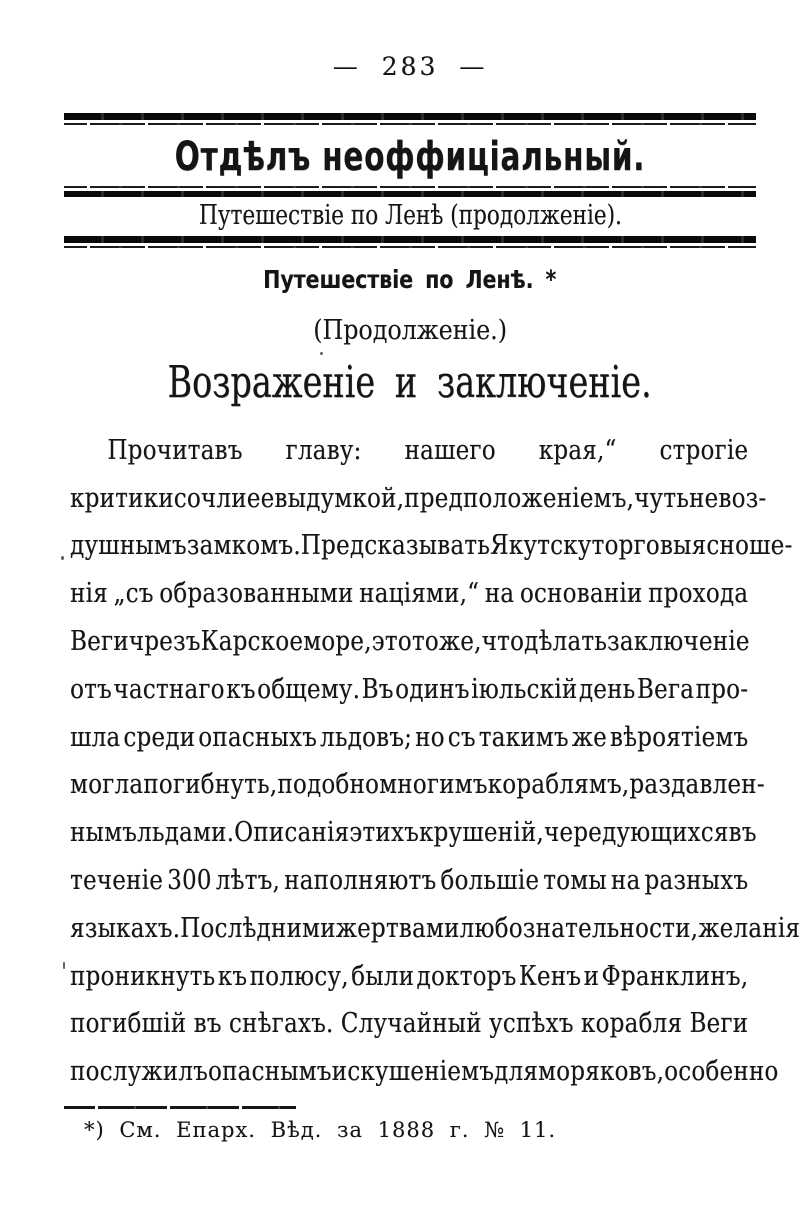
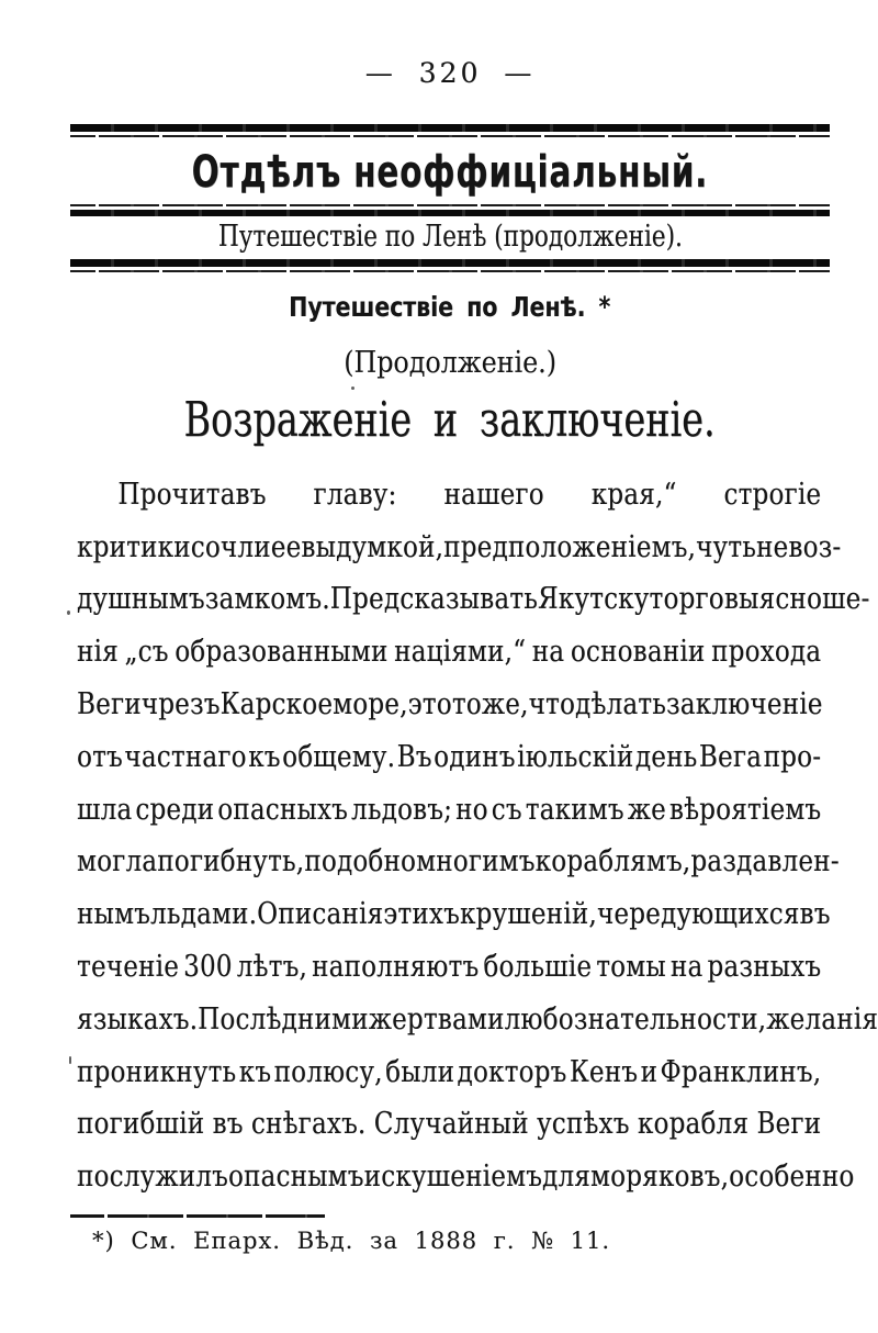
- — 283 —
+ — 320 —
  Отдѣлъ неоффиціальный.
  Путешествіе по Ленѣ (продолженіе).
  Путешествіе по Ленѣ. *
  (Продолженіе.)
  Возраженіе и заключеніе.
  Прочитавъ
  главу:
  нашего
  края,“
  строгіе
  критики
  сочли
  ее
  выдумкой,
  предположеніемъ,
  чуть
  не
  воз-
  душнымъ
  замкомъ.
  Предсказывать
  Якутску
  торговыя
  сноше-
  нія
  „съ
  образованными
  націями,“
  на
  основаніи
  прохода
  Веги
  чрезъ
  Карское
  море,
  это
  тоже,
  что
  дѣлать
  заключеніе
  отъ
  частнаго
  къ
  общему.
  Въ
  одинъ
  іюльскій
  день
  Вега
  про-
  шла
  среди
  опасныхъ
  льдовъ;
  но
  съ
  такимъ
  же
  вѣроятіемъ
  могла
  погибнуть,
  подобно
  многимъ
  кораблямъ,
  раздавлен-
  нымъ
  льдами.
  Описанія
  этихъ
  крушеній,
  чередующихся
  въ
  теченіе
  300
  лѣтъ,
  наполняютъ
  большіе
  томы
  на
  разныхъ
  языкахъ.
  Послѣдними
  жертвами
  любознательности,
  желанія
  проникнуть
  къ
  полюсу,
  были
  докторъ
  Кенъ
  и
  Франклинъ,
  погибшій
  въ
  снѣгахъ.
  Случайный
  успѣхъ
  корабля
  Веги
  послужилъ
  опаснымъ
  искушеніемъ
  для
  моряковъ,
  особенно
  *) См. Епарх. Вѣд. за 1888 г. № 11.
